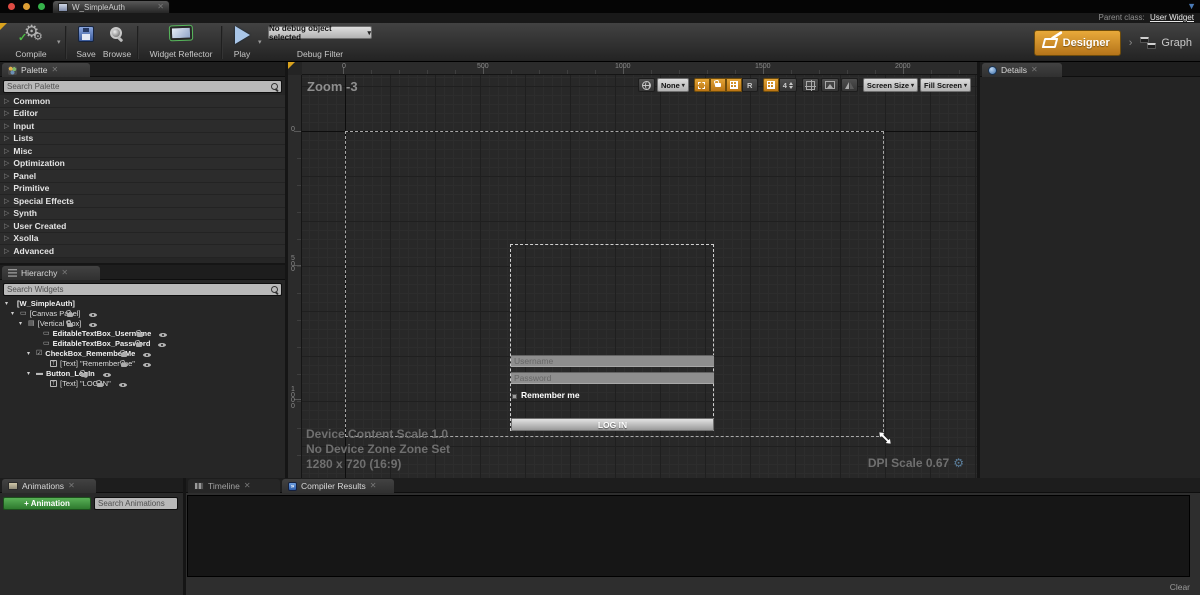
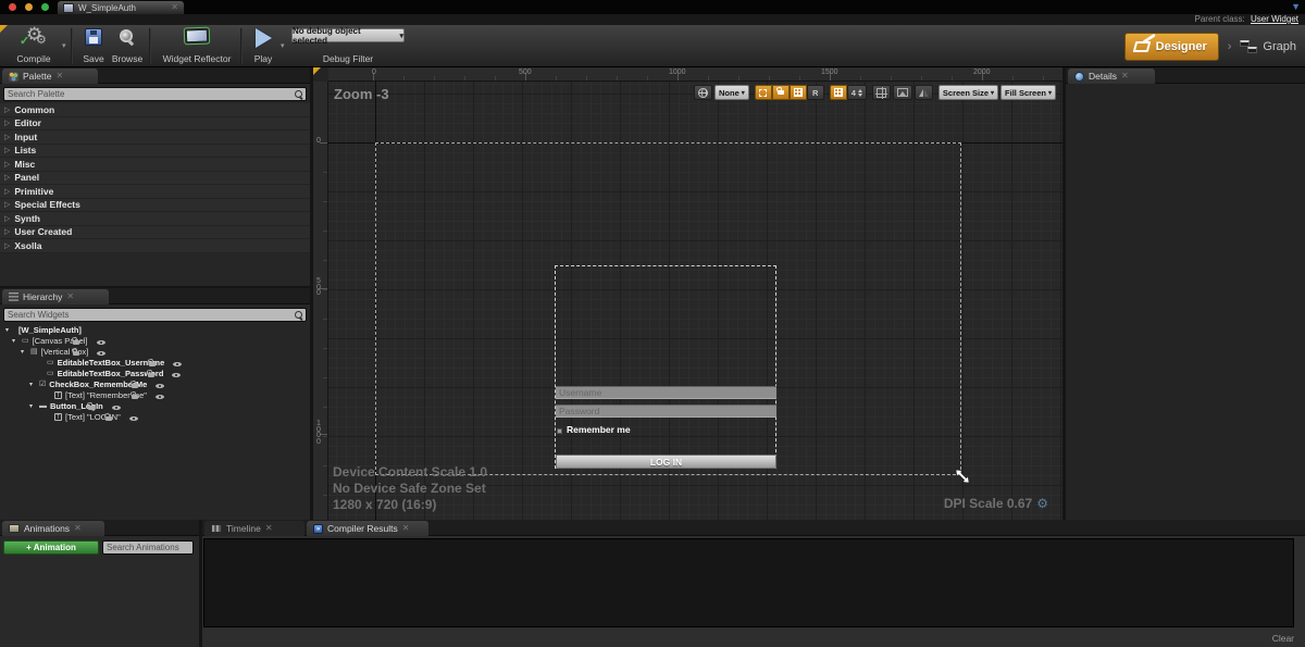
  W_SimpleAuth
  ✕
  ▼
  Parent class: User Widget
  ⚙
  ⚙
  ✓
  Compile
  Save
  Browse
  Widget Reflector
  Play
  No debug object selected
  Debug Filter
  Designer
  ›
  Graph
  Palette
  ✕
  Search Palette
  Common
  Editor
  Input
  Lists
  Misc
- Optimization
  Panel
  Primitive
  Special Effects
  Synth
  User Created
  Xsolla
- Advanced
  Hierarchy
  ✕
  Search Widgets
  [W_SimpleAuth]
  [Canvas Pel]
  [Verticalox]
  EditableTextBox_Usernme
  EditableTextBox_Passrd
  CheckBox_RemembMe
  [Text] "Remembere"
  Button_LIn
  [Text] "LON"
  Zoom -3
  Username
  Password
  Remember me
  LOG IN
  Device Content Scale 1.0
- No Device Zone Zone Set
+ No Device Safe Zone Set
  1280 x 720 (16:9)
  DPI Scale 0.67
  ⚙
  None
  R
  4
  Screen Size
  Fill Screen
  Details
  ✕
  Animations
  ✕
  + Animation
  Search Animations
  Timeline
  ✕
  Compiler Results
  ✕
  Clear
